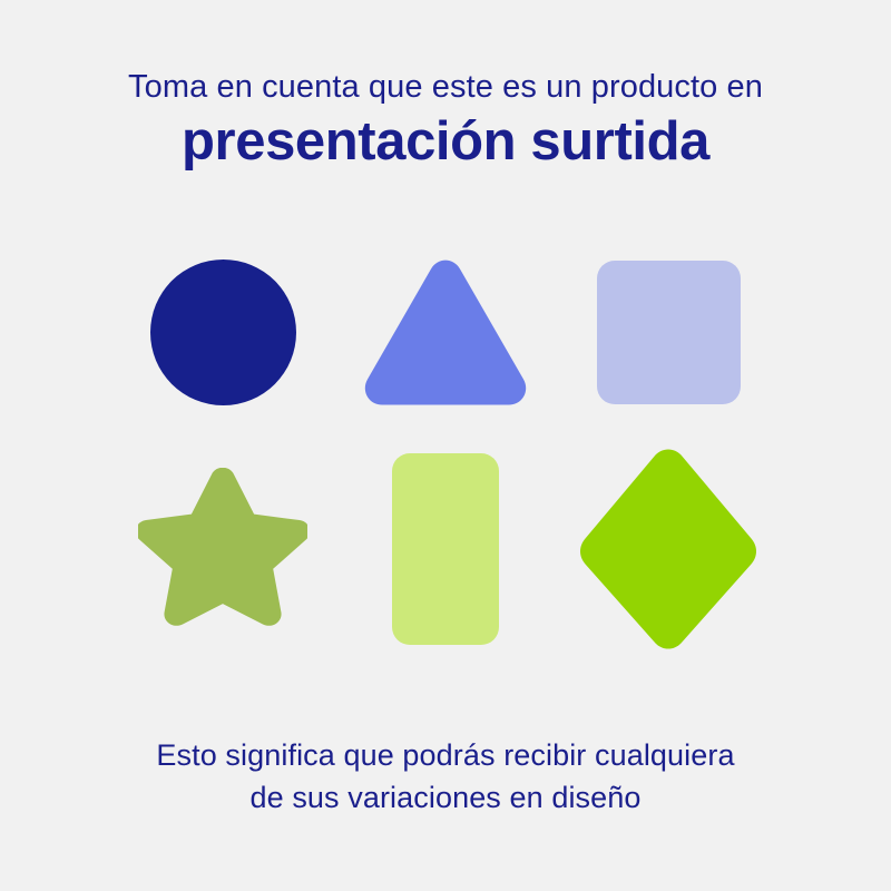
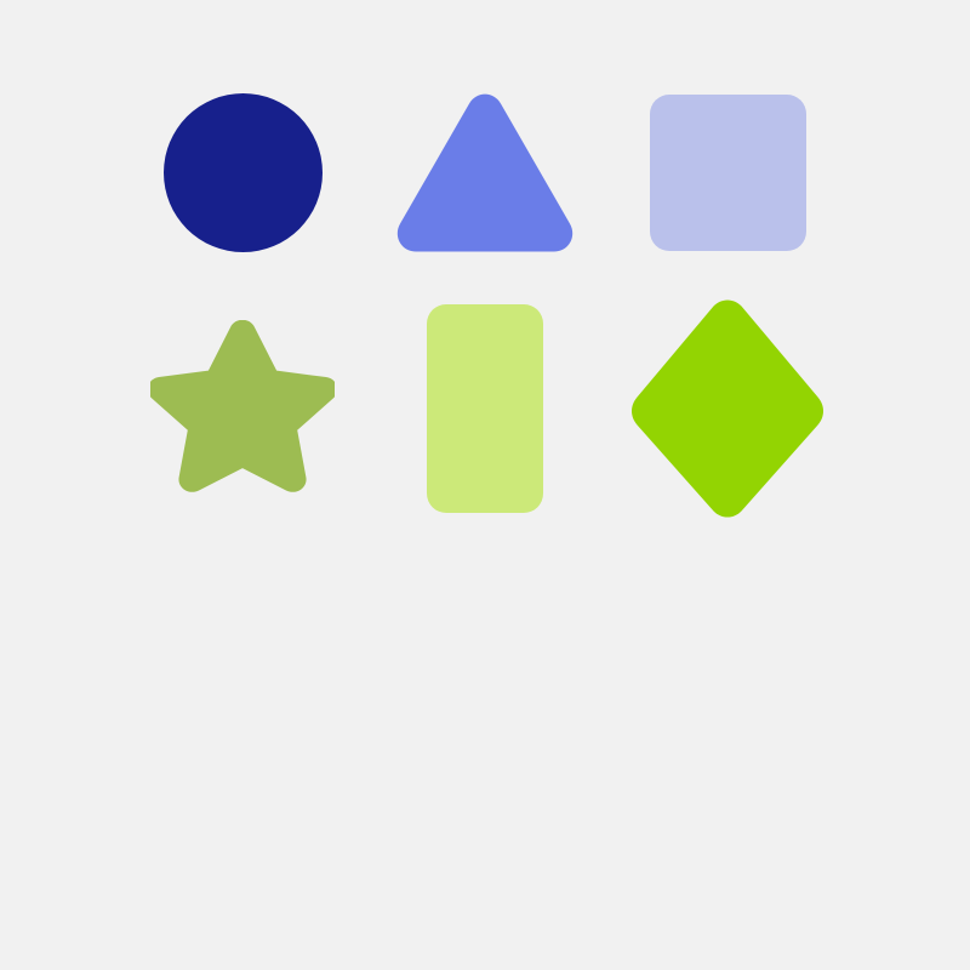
- Toma en cuenta que este es un producto en
- presentación surtida
- Esto significa que podrás recibir cualquiera
- de sus variaciones en diseño
